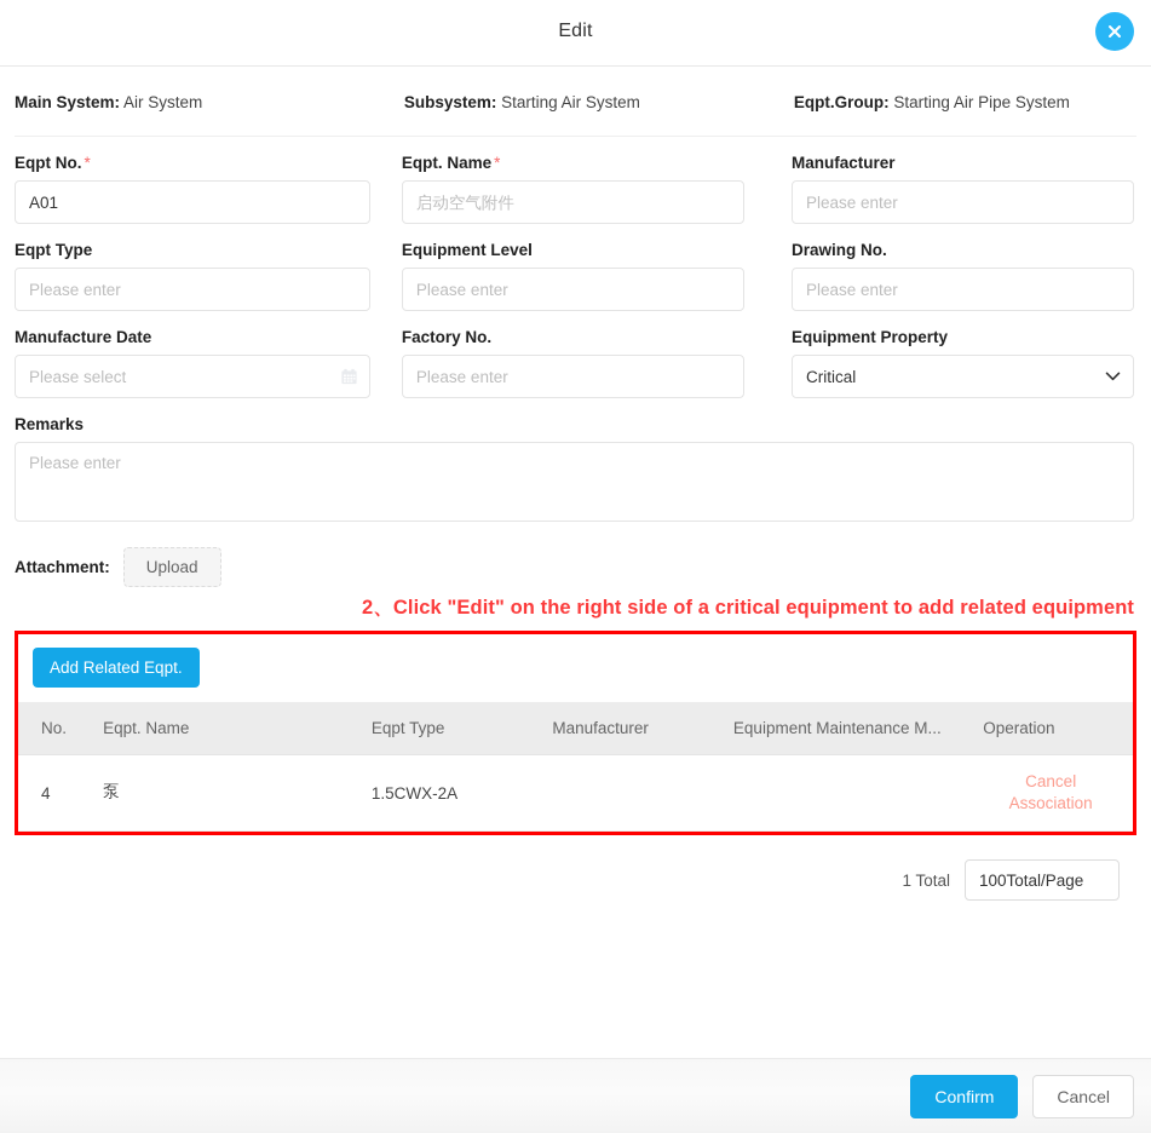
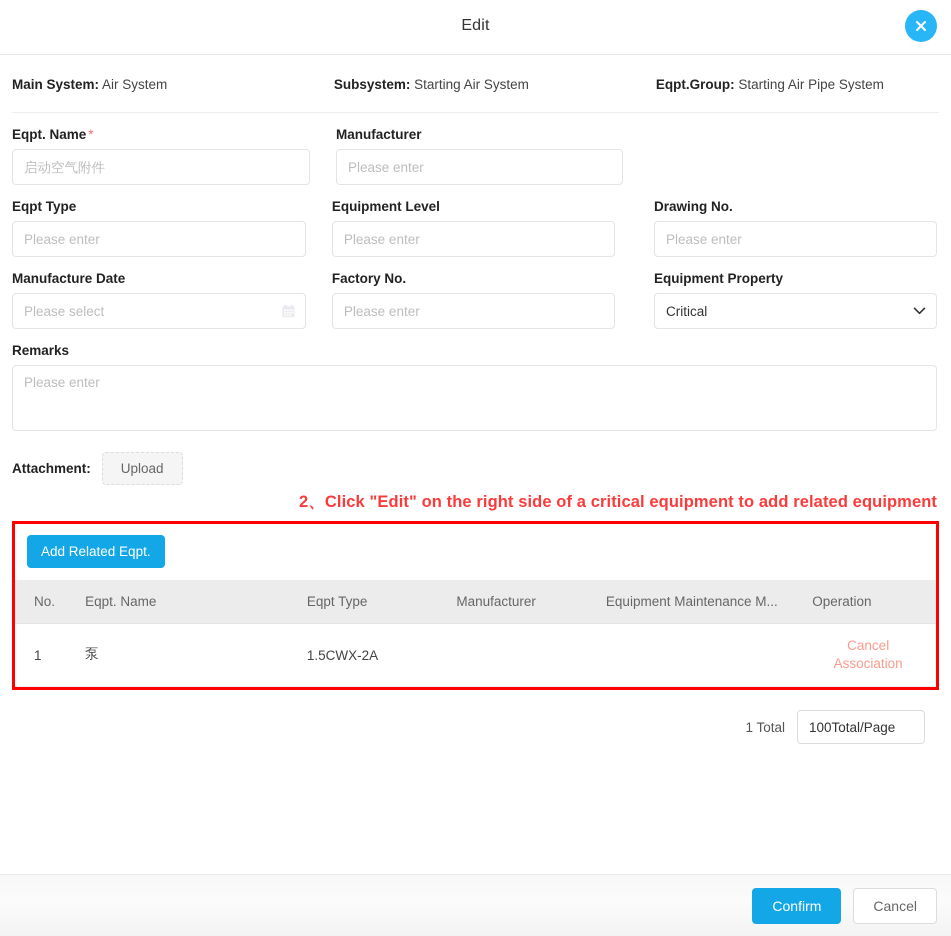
  Edit
  Main System: Air System
  Subsystem: Starting Air System
  Eqpt.Group: Starting Air Pipe System
- Eqpt No. *
- A01
  Eqpt. Name *
  启动空气附件
  Manufacturer
  Please enter
  Eqpt Type
  Please enter
  Equipment Level
  Please enter
  Drawing No.
  Please enter
  Manufacture Date
  Please select
  Factory No.
  Please enter
  Equipment Property
  Critical
  Remarks
  Please enter
  Attachment:
  Upload
  2、Click "Edit" on the right side of a critical equipment to add related equipment
  Add Related Eqpt.
  No.	Eqpt. Name	Eqpt Type	Manufacturer	Equipment Maintenance M...	Operation
- 4	泵	1.5CWX-2A			Cancel Association
+ 1	泵	1.5CWX-2A			Cancel Association
  1 Total
  100Total/Page
  Confirm
  Cancel
